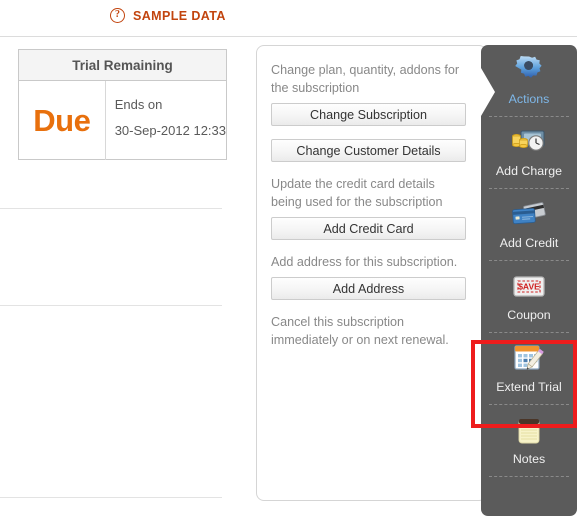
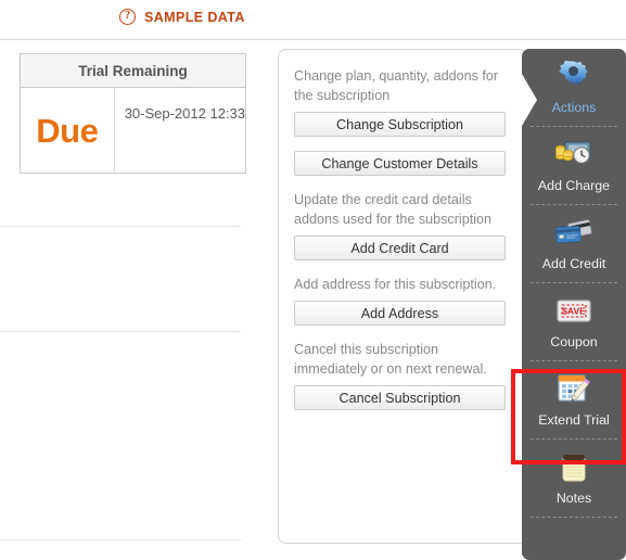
  ?
  SAMPLE DATA
  Trial Remaining
  Due
- Ends on
  30-Sep-2012 12:33
  Change plan, quantity, addons for the subscription
  Change Subscription
  Change Customer Details
- Update the credit card details being used for the subscription
+ Update the credit card details addons used for the subscription
  Add Credit Card
  Add address for this subscription.
  Add Address
  Cancel this subscription immediately or on next renewal.
+ Cancel Subscription
  Actions
  Add Charge
  Add Credit
  $AVE
  Coupon
  Extend Trial
  Notes
